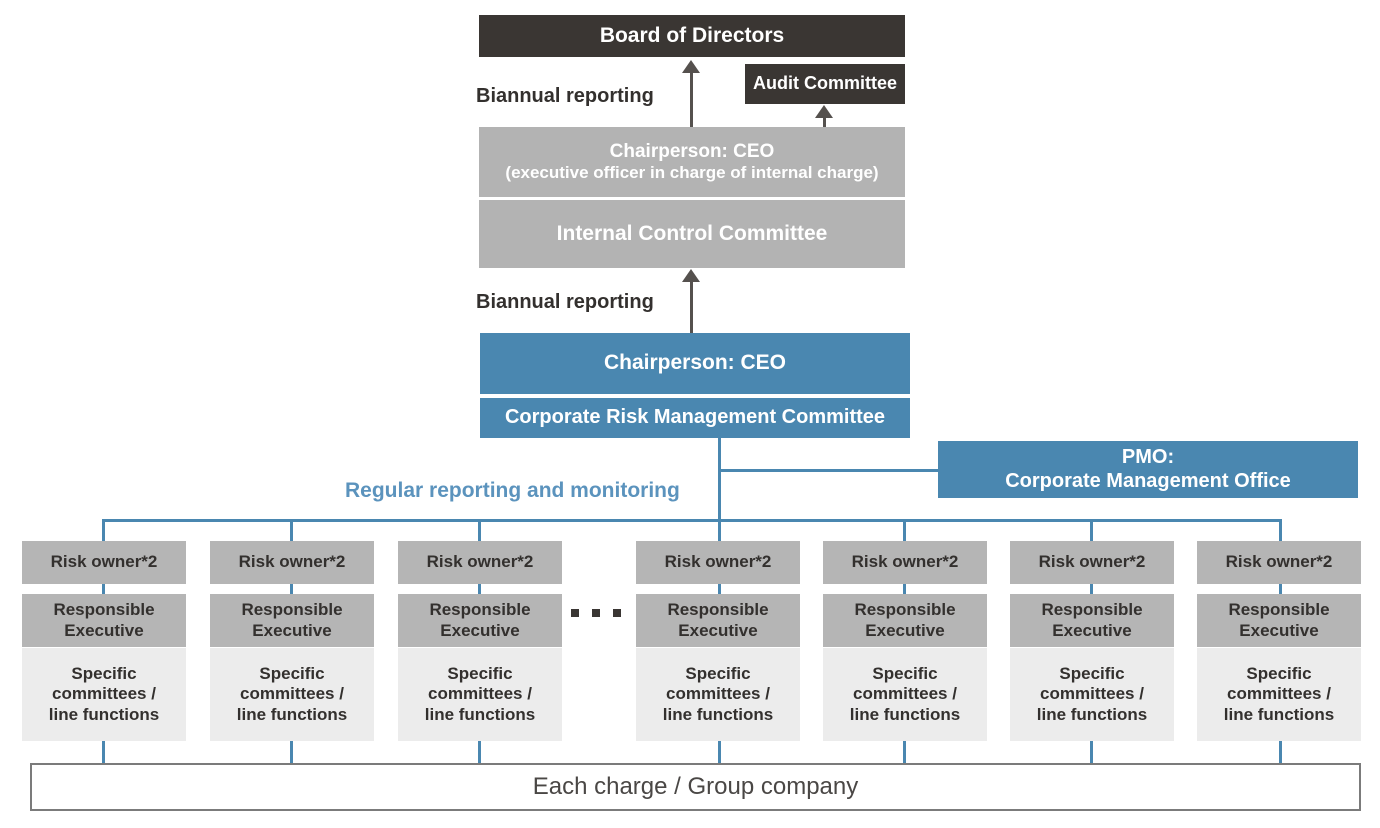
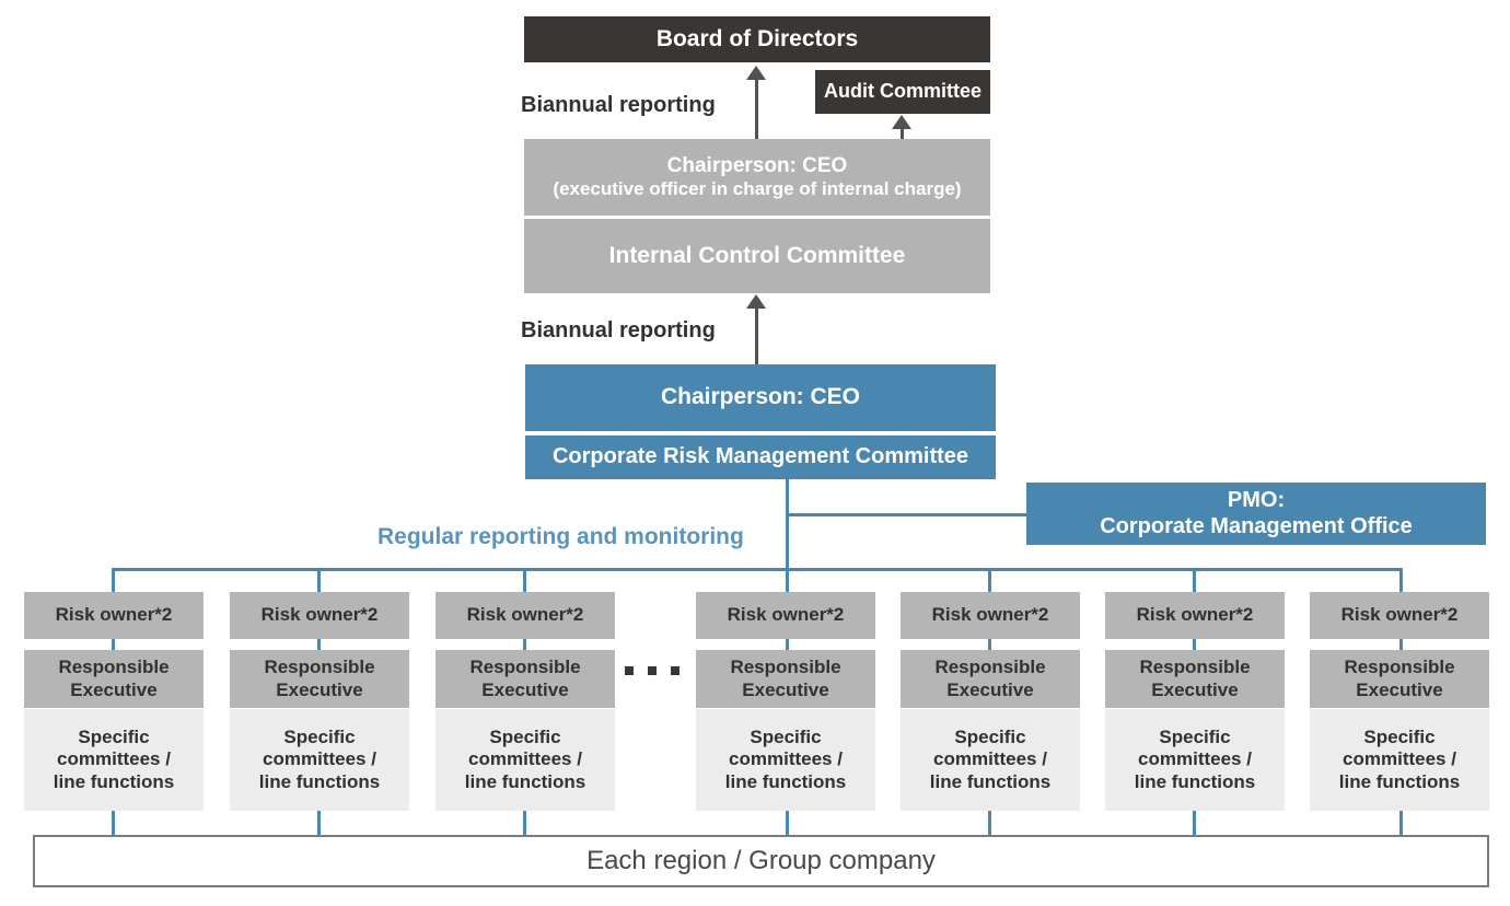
  Board of Directors
  Biannual reporting
  Audit Committee
  Chairperson: CEO
  (executive officer in charge of internal charge)
  Internal Control Committee
  Biannual reporting
  Chairperson: CEO
  Corporate Risk Management Committee
  PMO:
  Corporate Management Office
  Regular reporting and monitoring
  Risk owner*2
  Responsible
  Executive
  Specific
  committees /
  line functions
  Risk owner*2
  Responsible
  Executive
  Specific
  committees /
  line functions
  Risk owner*2
  Responsible
  Executive
  Specific
  committees /
  line functions
  Risk owner*2
  Responsible
  Executive
  Specific
  committees /
  line functions
  Risk owner*2
  Responsible
  Executive
  Specific
  committees /
  line functions
  Risk owner*2
  Responsible
  Executive
  Specific
  committees /
  line functions
  Risk owner*2
  Responsible
  Executive
  Specific
  committees /
  line functions
- Each charge / Group company
+ Each region / Group company
